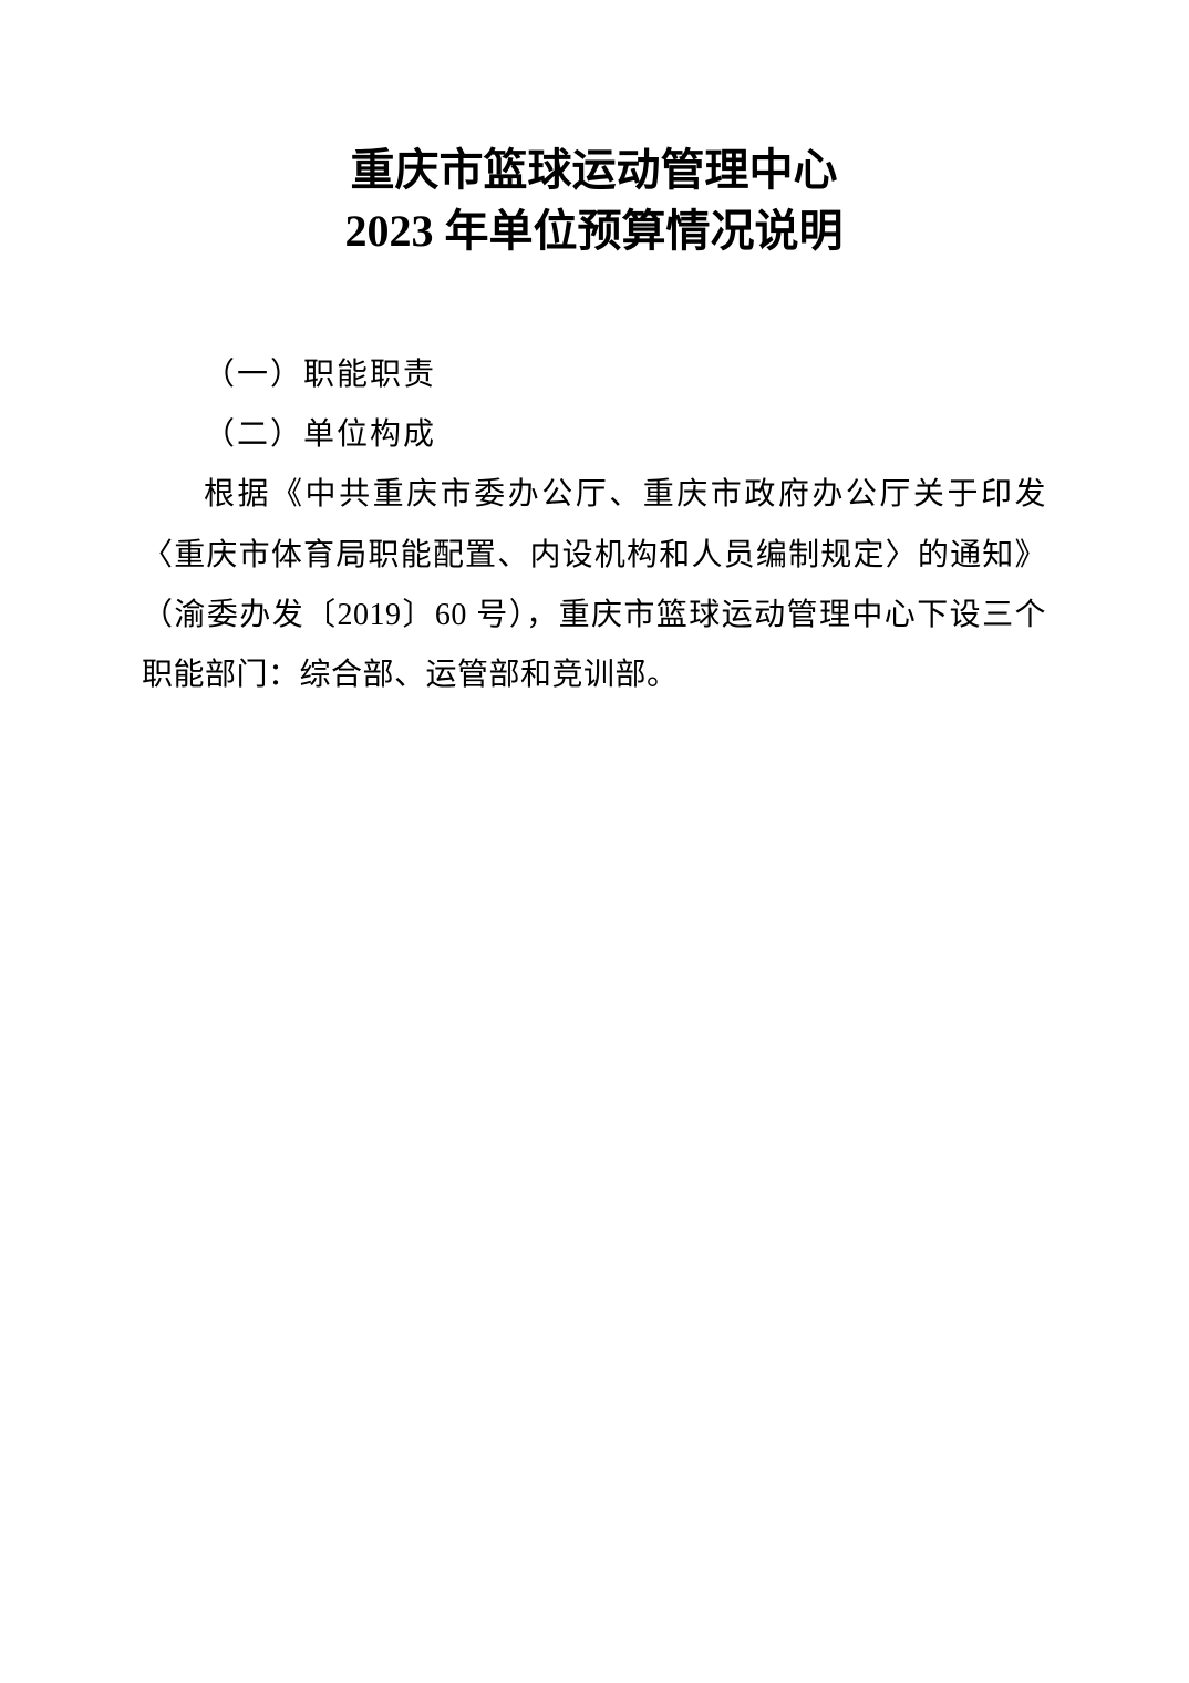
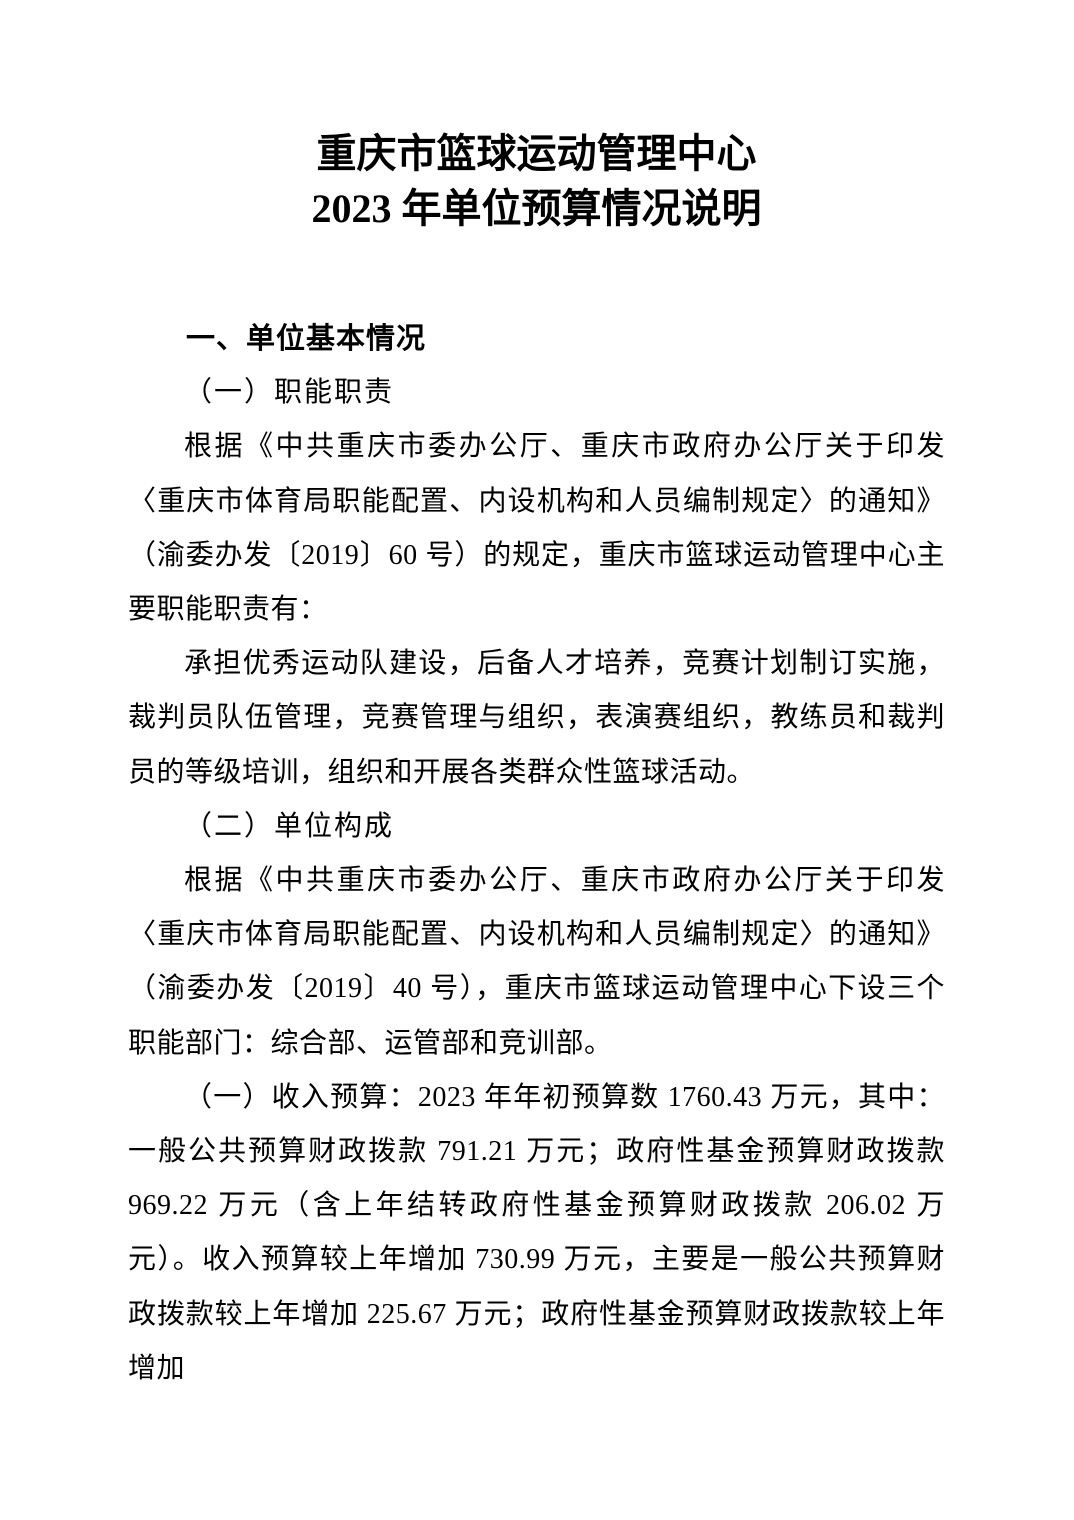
  重庆市篮球运动管理中心
  2023 年单位预算情况说明
+ 一、单位基本情况
  （一）职能职责
+ 根据《中共重庆市委办公厅、重庆市政府办公厅关于印发〈重庆市体育局职能配置、内设机构和人员编制规定〉的通知》（渝委办发〔2019〕60 号）的规定，重庆市篮球运动管理中心主要职能职责有：
+ 承担优秀运动队建设，后备人才培养，竞赛计划制订实施，裁判员队伍管理，竞赛管理与组织，表演赛组织，教练员和裁判员的等级培训，组织和开展各类群众性篮球活动。
  （二）单位构成
- 根据《中共重庆市委办公厅、重庆市政府办公厅关于印发〈重庆市体育局职能配置、内设机构和人员编制规定〉的通知》（渝委办发〔2019〕60 号），重庆市篮球运动管理中心下设三个职能部门：综合部、运管部和竞训部。
+ 根据《中共重庆市委办公厅、重庆市政府办公厅关于印发〈重庆市体育局职能配置、内设机构和人员编制规定〉的通知》（渝委办发〔2019〕40 号），重庆市篮球运动管理中心下设三个职能部门：综合部、运管部和竞训部。
+ （一）收入预算：2023 年年初预算数 1760.43 万元，其中：一般公共预算财政拨款 791.21 万元；政府性基金预算财政拨款 969.22 万元（含上年结转政府性基金预算财政拨款 206.02 万元）。收入预算较上年增加 730.99 万元，主要是一般公共预算财政拨款较上年增加 225.67 万元；政府性基金预算财政拨款较上年增加
